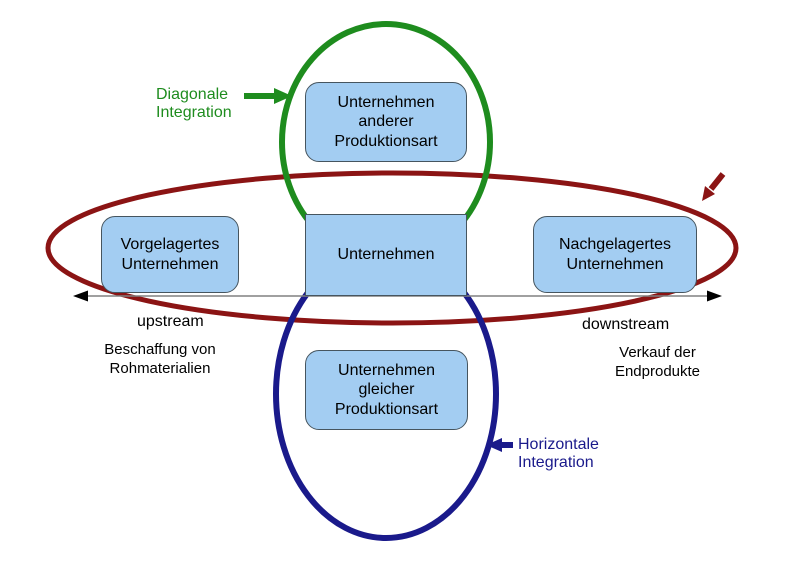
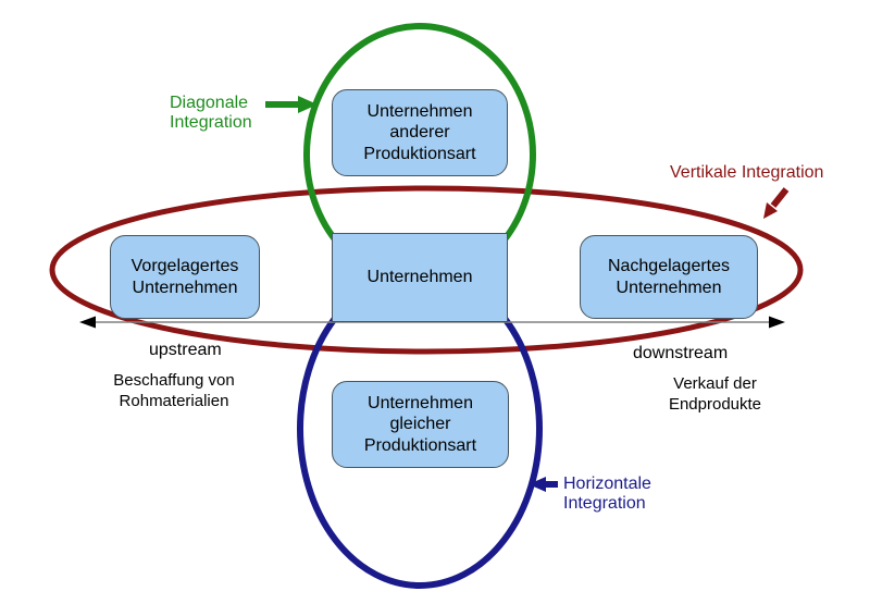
  Unternehmen
  anderer
  Produktionsart
  Vorgelagertes
  Unternehmen
  Unternehmen
  Nachgelagertes
  Unternehmen
  Unternehmen
  gleicher
  Produktionsart
  Diagonale
  Integration
+ Vertikale Integration
  Horizontale
  Integration
  upstream
  downstream
  Beschaffung von
  Rohmaterialien
  Verkauf der
  Endprodukte
